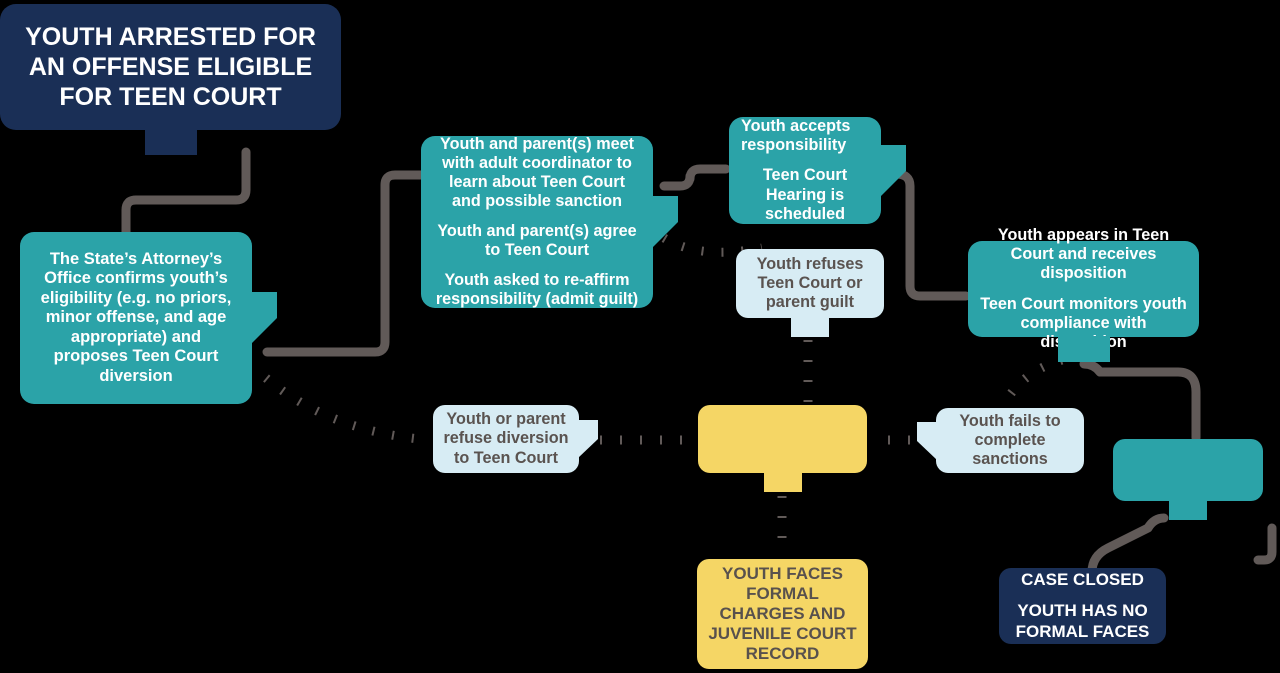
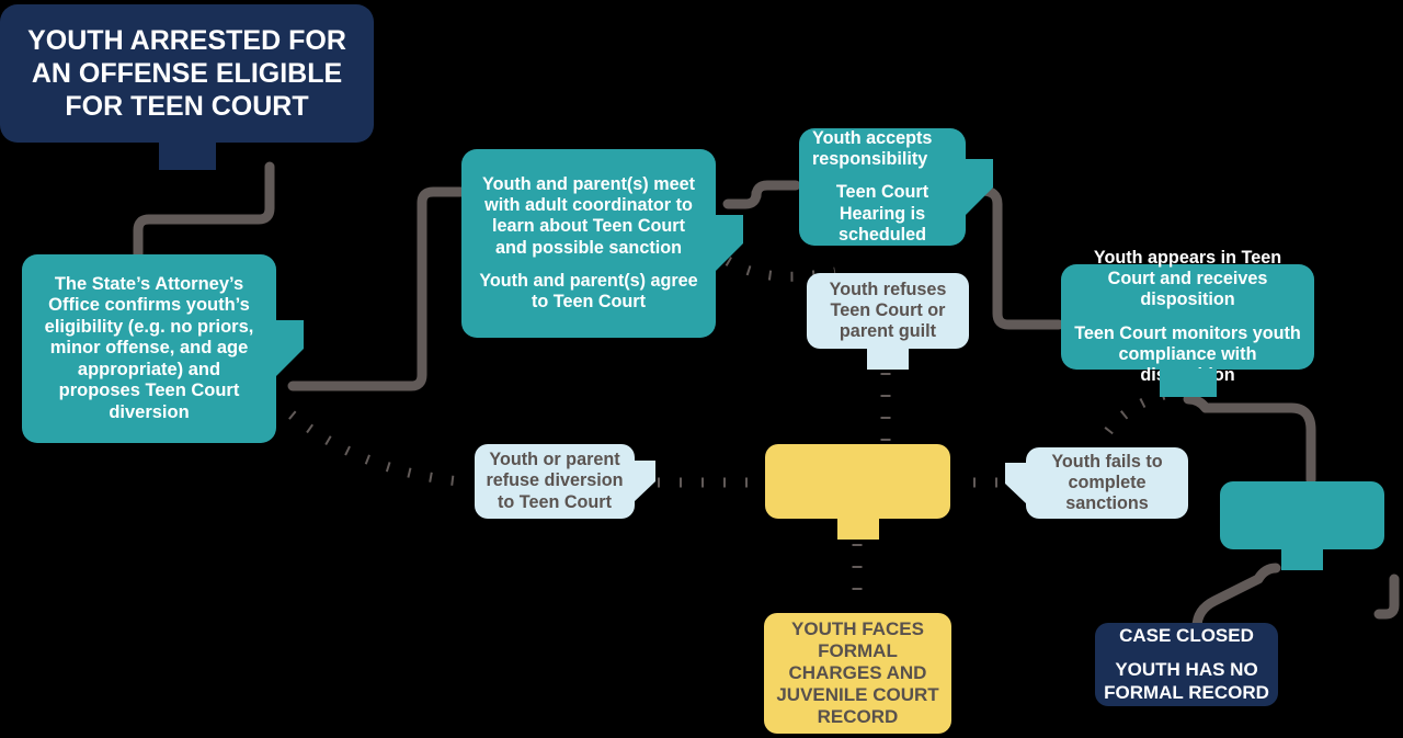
  YOUTH ARRESTED FOR AN OFFENSE ELIGIBLE FOR TEEN COURT
  The State’s Attorney’s Office confirms youth’s eligibility (e.g. no priors, minor offense, and age appropriate) and proposes Teen Court diversion
  Youth and parent(s) meet with adult coordinator to learn about Teen Court and possible sanction
  Youth and parent(s) agree to Teen Court
- Youth asked to re-affirm responsibility (admit guilt)
  Youth accepts responsibility
  Teen Court Hearing is scheduled
  Youth refuses Teen Court or parent guilt
  Youth appears in Teen Court and receives disposition
  Teen Court monitors youth compliance with disposition
  Youth or parent refuse diversion to Teen Court
  Youth fails to complete sanctions
  YOUTH FACES FORMAL CHARGES AND JUVENILE COURT RECORD
  CASE CLOSED
- YOUTH HAS NO FORMAL FACES
+ YOUTH HAS NO FORMAL RECORD
